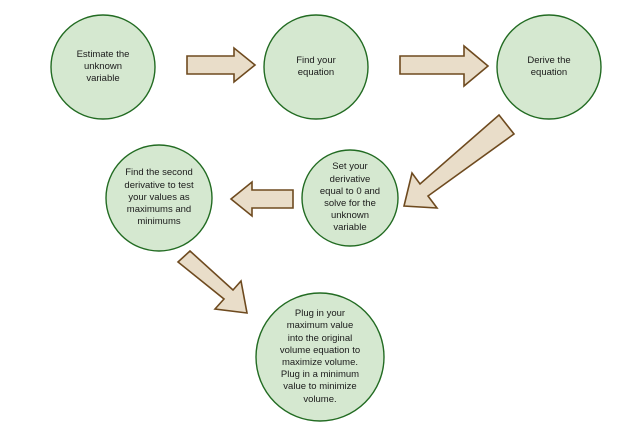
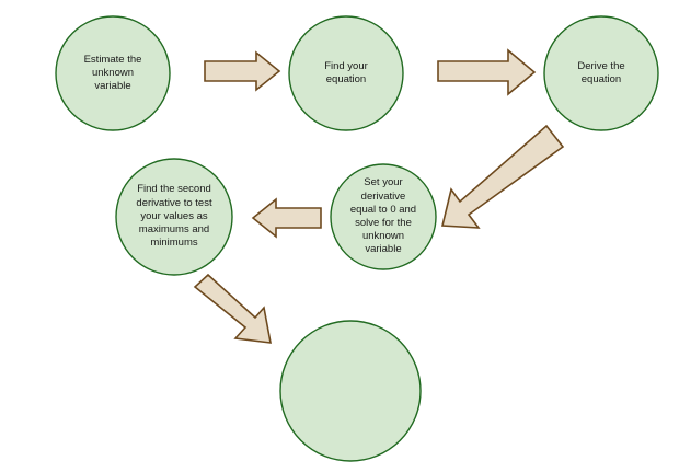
  Estimate the
  unknown
  variable
  Find your
  equation
  Derive the
  equation
  Set your
  derivative
  equal to 0 and
  solve for the
  unknown
  variable
  Find the second
  derivative to test
  your values as
  maximums and
  minimums
- Plug in your
- maximum value
- into the original
- volume equation to
- maximize volume.
- Plug in a minimum
- value to minimize
- volume.
